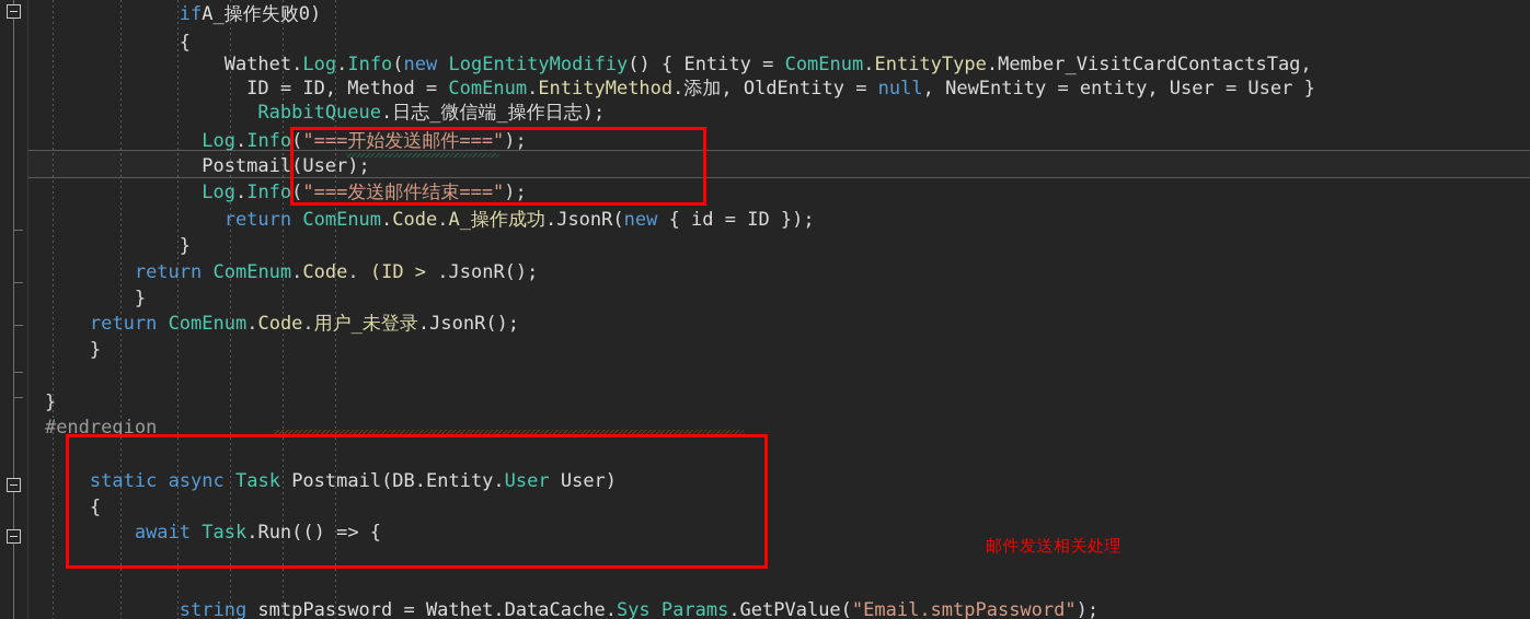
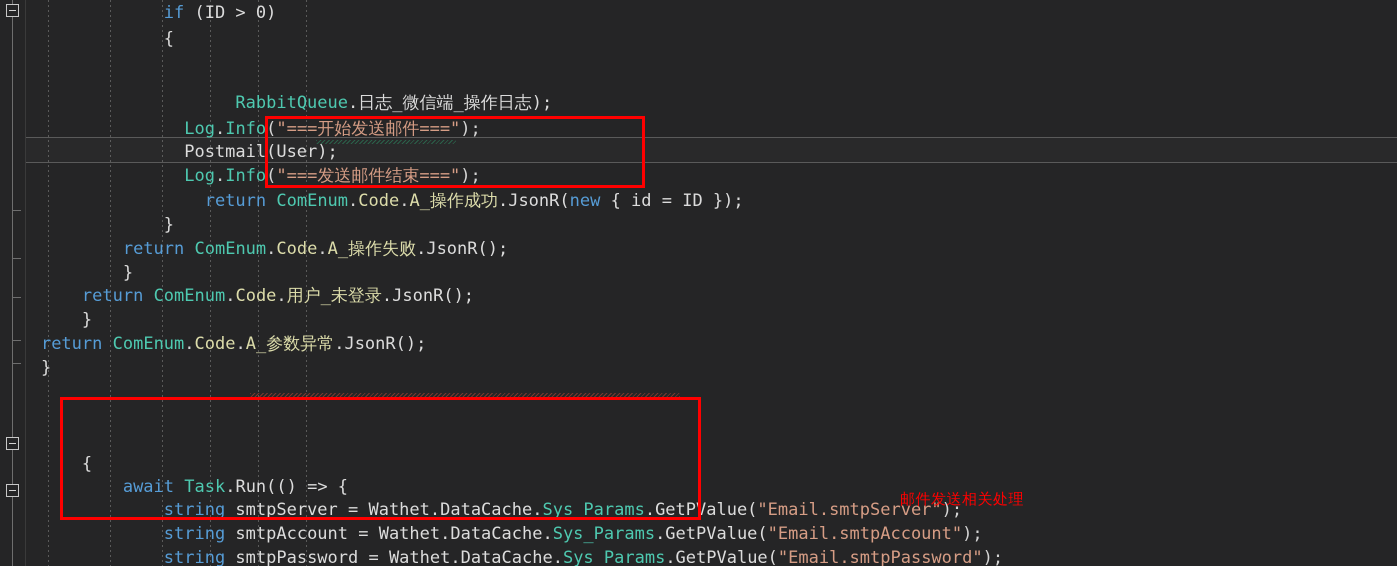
- ifA_操作失败0)
+ if (ID > 0)
  {
- Wathet.Log.Info(new LogEntityModifiy() { Entity = ComEnum.EntityType.Member_VisitCardContactsTag,
- ID = ID, Method = ComEnum.EntityMethod.添加, OldEntity = null, NewEntity = entity, User = User }
  RabbitQueue.日志_微信端_操作日志);
  Log.Info("===开始发送邮件===");
  Postmail(User);
  Log.Info("===发送邮件结束===");
  return ComEnum.Code.A_操作成功.JsonR(new { id = ID });
  }
- return ComEnum.Code. (ID > .JsonR();
+ return ComEnum.Code.A_操作失败.JsonR();
  }
  return ComEnum.Code.用户_未登录.JsonR();
  }
+ return ComEnum.Code.A_参数异常.JsonR();
  }
- #endregion
- static async Task Postmail(DB.Entity.User User)
  {
  await Task.Run(() => {
+ string smtpServer = Wathet.DataCache.Sys_Params.GetPValue("Email.smtpServer");
+ string smtpAccount = Wathet.DataCache.Sys_Params.GetPValue("Email.smtpAccount");
  string smtpPassword = Wathet.DataCache.Sys_Params.GetPValue("Email.smtpPassword");
  邮件发送相关处理
